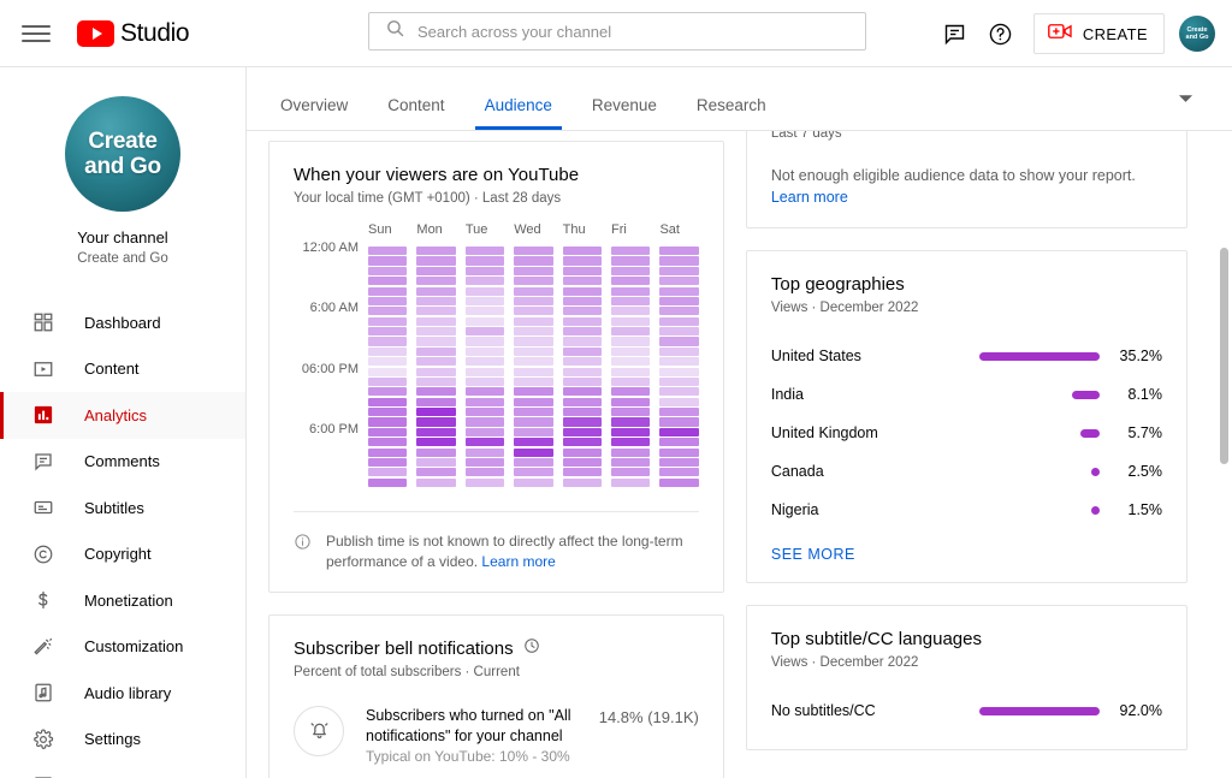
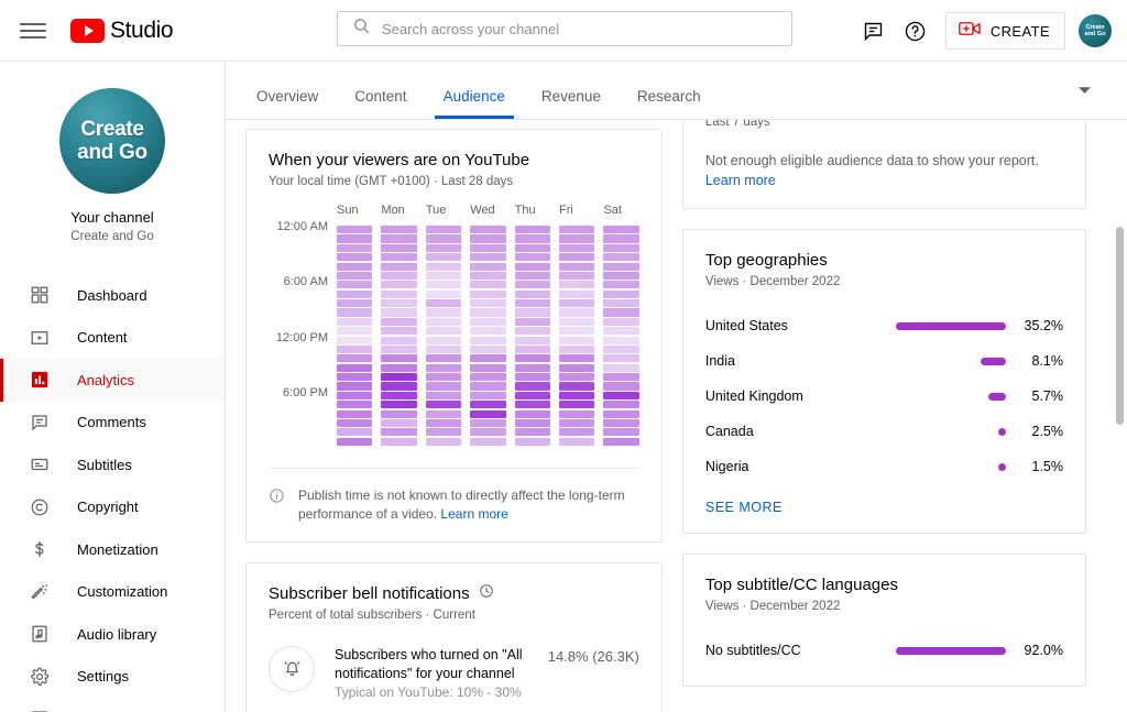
  Studio
  Search across your channel
  CREATE
  Create
  and Go
  Your channel
  Create and Go
  Dashboard
  Content
  Analytics
  Comments
  Subtitles
  Copyright
  Monetization
  Customization
  Audio library
  Settings
  Overview
  Content
  Audience
  Revenue
  Research
  When your viewers are on YouTube
  Your local time (GMT +0100) · Last 28 days
  12:00 AM
  6:00 AM
- 06:00 PM
+ 12:00 PM
  6:00 PM
  Sun
  Mon
  Tue
  Wed
  Thu
  Fri
  Sat
  Publish time is not known to directly affect the long-term performance of a video. Learn more
  Subscriber bell notifications
  Percent of total subscribers · Current
  Subscribers who turned on "All notifications" for your channel Typical on YouTube: 10% - 30%
- 14.8% (19.1K)
+ 14.8% (26.3K)
  Last 7 days
  Not enough eligible audience data to show your report. Learn more
  Top geographies
  Views · December 2022
  United States
  35.2%
  India
  8.1%
  United Kingdom
  5.7%
  Canada
  2.5%
  Nigeria
  1.5%
  SEE MORE
  Top subtitle/CC languages
  Views · December 2022
  No subtitles/CC
  92.0%
